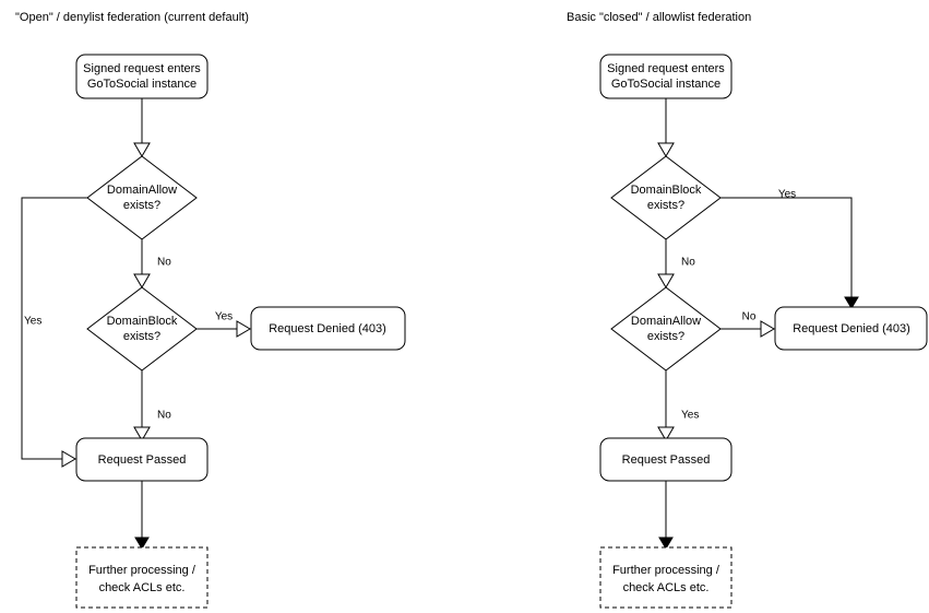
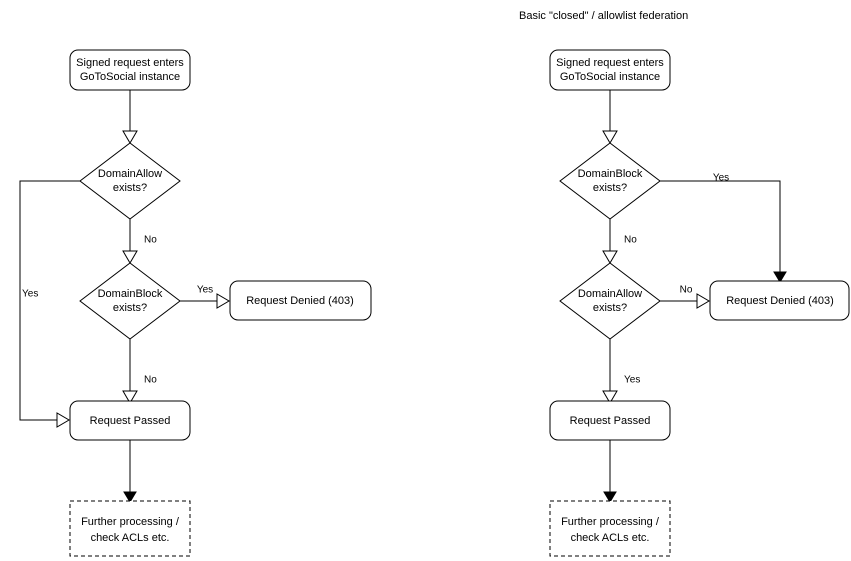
- "Open" / denylist federation (current default)
  Signed request enters
  GoToSocial instance
  DomainAllow
  exists?
  Yes
  No
  DomainBlock
  exists?
  Yes
  Request Denied (403)
  No
  Request Passed
  Further processing /
  check ACLs etc.
  Basic "closed" / allowlist federation
  Signed request enters
  GoToSocial instance
  DomainBlock
  exists?
  Yes
  No
  DomainAllow
  exists?
  No
  Request Denied (403)
  Yes
  Request Passed
  Further processing /
  check ACLs etc.
